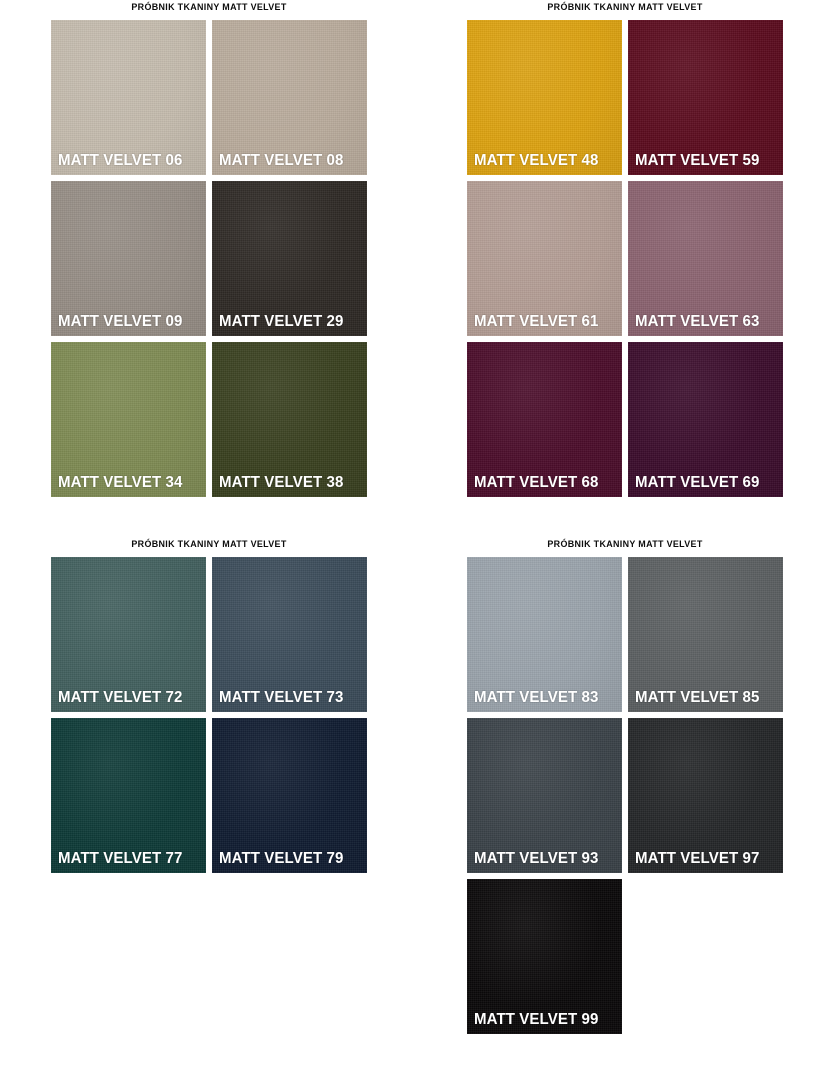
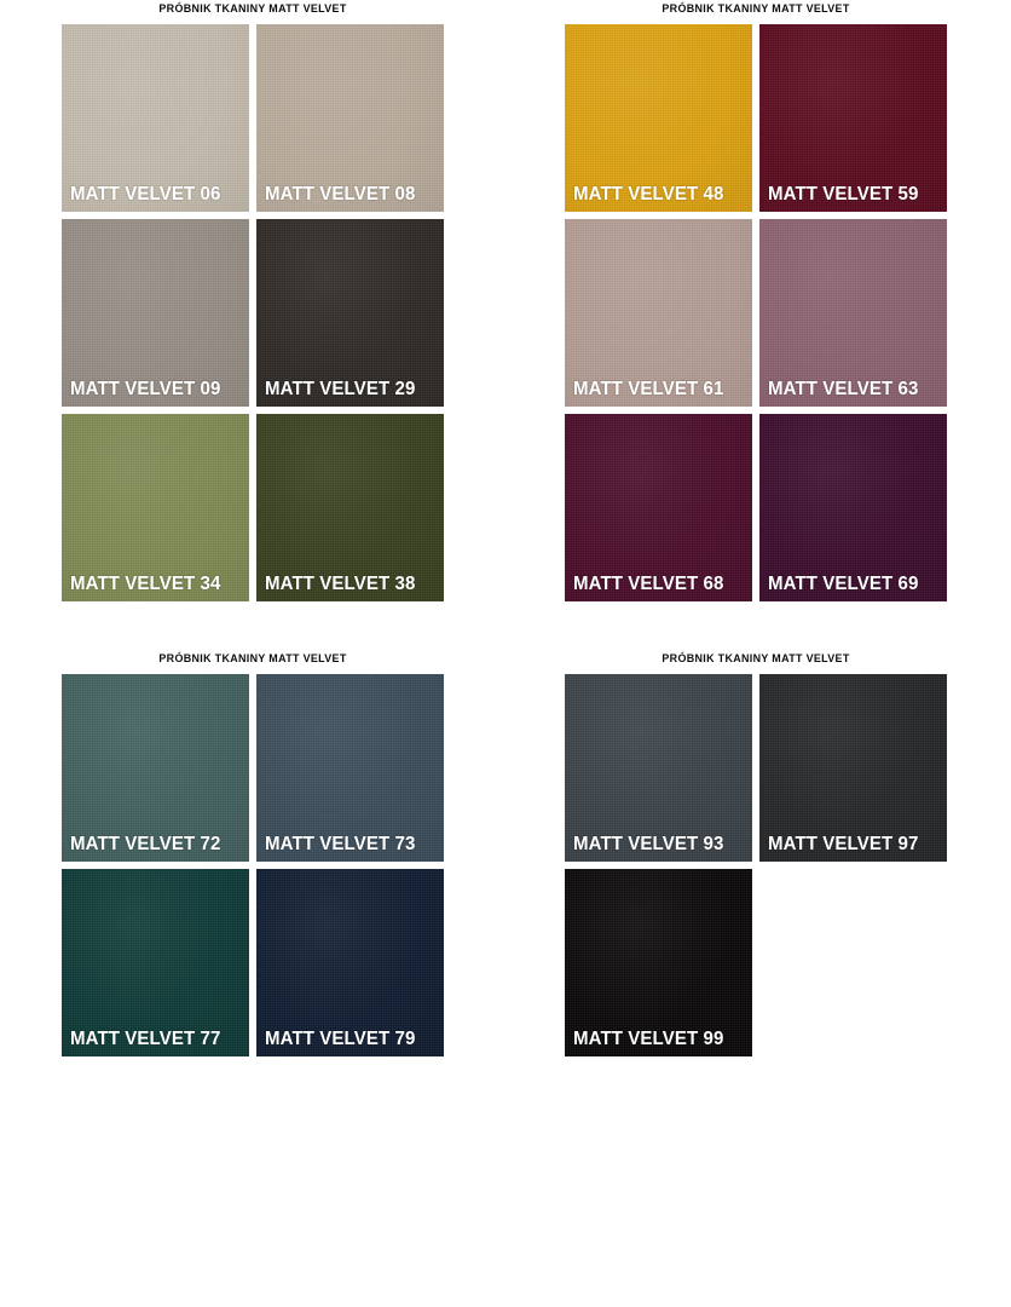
  PRÓBNIK TKANINY MATT VELVET
  MATT VELVET 06
  MATT VELVET 08
  MATT VELVET 09
  MATT VELVET 29
  MATT VELVET 34
  MATT VELVET 38
  PRÓBNIK TKANINY MATT VELVET
  MATT VELVET 48
  MATT VELVET 59
  MATT VELVET 61
  MATT VELVET 63
  MATT VELVET 68
  MATT VELVET 69
  PRÓBNIK TKANINY MATT VELVET
  MATT VELVET 72
  MATT VELVET 73
  MATT VELVET 77
  MATT VELVET 79
  PRÓBNIK TKANINY MATT VELVET
- MATT VELVET 83
- MATT VELVET 85
  MATT VELVET 93
  MATT VELVET 97
  MATT VELVET 99
